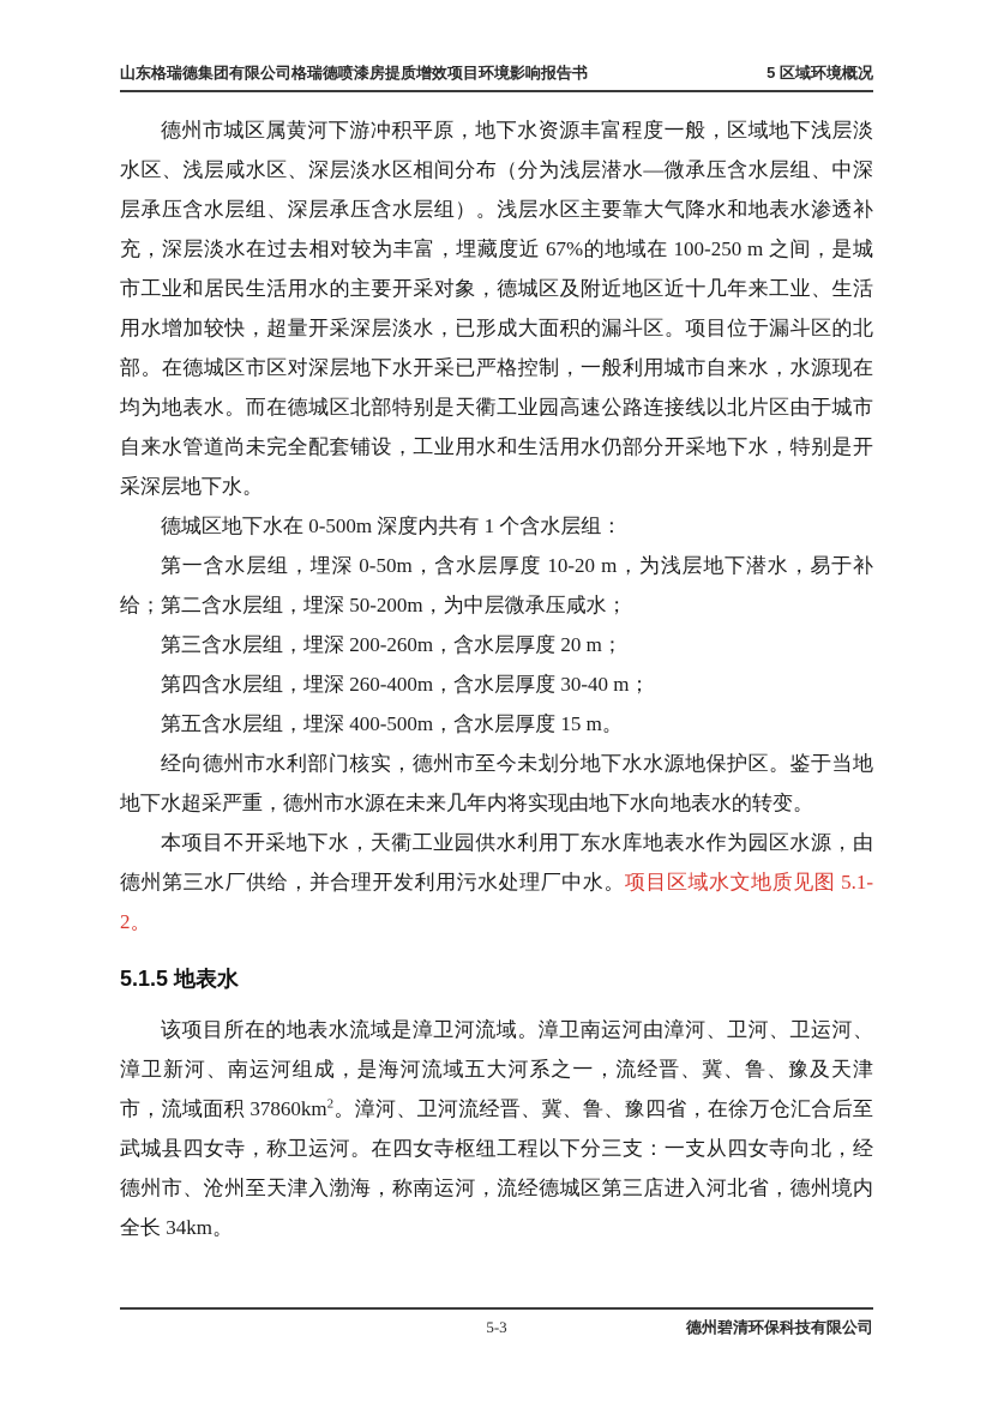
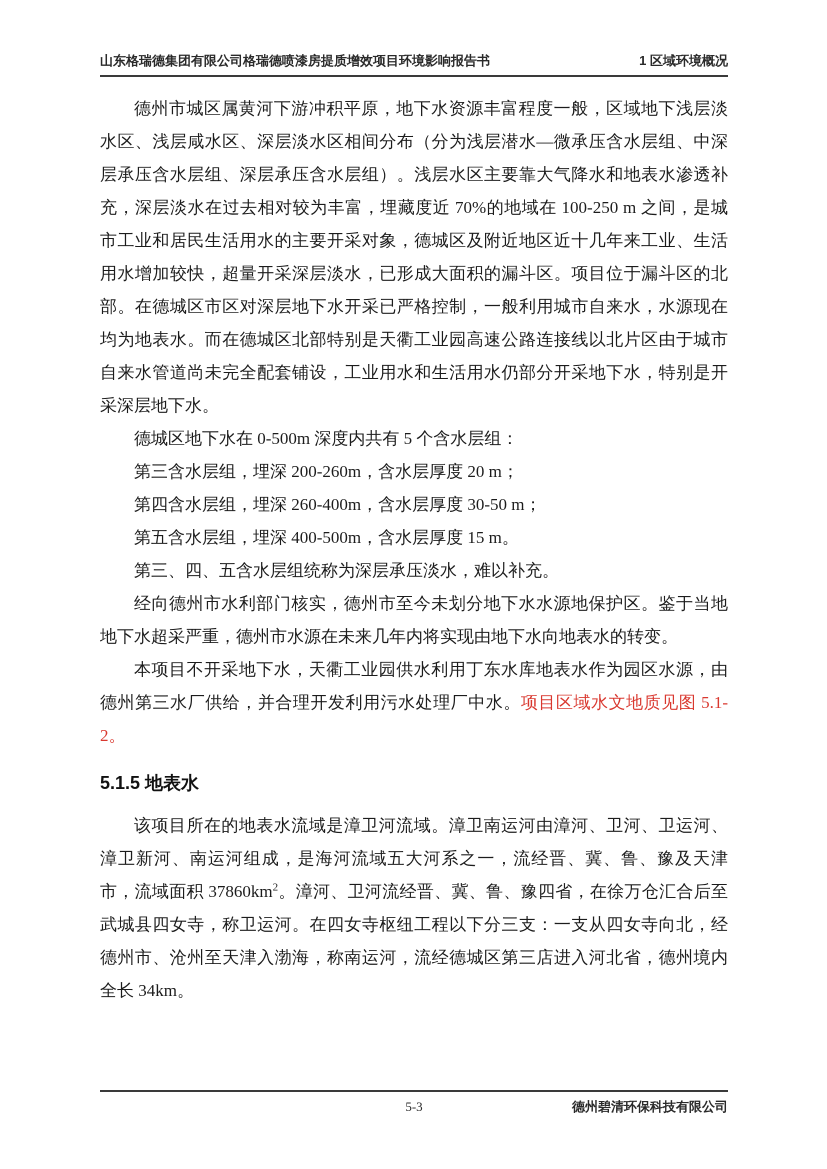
  山东格瑞德集团有限公司格瑞德喷漆房提质增效项目环境影响报告书
- 5 区域环境概况
+ 1 区域环境概况
- 德州市城区属黄河下游冲积平原，地下水资源丰富程度一般，区域地下浅层淡水区、浅层咸水区、深层淡水区相间分布（分为浅层潜水—微承压含水层组、中深层承压含水层组、深层承压含水层组）。浅层水区主要靠大气降水和地表水渗透补充，深层淡水在过去相对较为丰富，埋藏度近 67%的地域在 100-250 m 之间，是城市工业和居民生活用水的主要开采对象，德城区及附近地区近十几年来工业、生活用水增加较快，超量开采深层淡水，已形成大面积的漏斗区。项目位于漏斗区的北部。在德城区市区对深层地下水开采已严格控制，一般利用城市自来水，水源现在均为地表水。而在德城区北部特别是天衢工业园高速公路连接线以北片区由于城市自来水管道尚未完全配套铺设，工业用水和生活用水仍部分开采地下水，特别是开采深层地下水。
+ 德州市城区属黄河下游冲积平原，地下水资源丰富程度一般，区域地下浅层淡水区、浅层咸水区、深层淡水区相间分布（分为浅层潜水—微承压含水层组、中深层承压含水层组、深层承压含水层组）。浅层水区主要靠大气降水和地表水渗透补充，深层淡水在过去相对较为丰富，埋藏度近 70%的地域在 100-250 m 之间，是城市工业和居民生活用水的主要开采对象，德城区及附近地区近十几年来工业、生活用水增加较快，超量开采深层淡水，已形成大面积的漏斗区。项目位于漏斗区的北部。在德城区市区对深层地下水开采已严格控制，一般利用城市自来水，水源现在均为地表水。而在德城区北部特别是天衢工业园高速公路连接线以北片区由于城市自来水管道尚未完全配套铺设，工业用水和生活用水仍部分开采地下水，特别是开采深层地下水。
- 德城区地下水在 0-500m 深度内共有 1 个含水层组：
+ 德城区地下水在 0-500m 深度内共有 5 个含水层组：
- 第一含水层组，埋深 0-50m，含水层厚度 10-20 m，为浅层地下潜水，易于补给；第二含水层组，埋深 50-200m，为中层微承压咸水；
  第三含水层组，埋深 200-260m，含水层厚度 20 m；
- 第四含水层组，埋深 260-400m，含水层厚度 30-40 m；
+ 第四含水层组，埋深 260-400m，含水层厚度 30-50 m；
  第五含水层组，埋深 400-500m，含水层厚度 15 m。
+ 第三、四、五含水层组统称为深层承压淡水，难以补充。
  经向德州市水利部门核实，德州市至今未划分地下水水源地保护区。鉴于当地地下水超采严重，德州市水源在未来几年内将实现由地下水向地表水的转变。
  本项目不开采地下水，天衢工业园供水利用丁东水库地表水作为园区水源，由德州第三水厂供给，并合理开发利用污水处理厂中水。项目区域水文地质见图 5.1-2。
  5.1.5 地表水
  该项目所在的地表水流域是漳卫河流域。漳卫南运河由漳河、卫河、卫运河、漳卫新河、南运河组成，是海河流域五大河系之一，流经晋、冀、鲁、豫及天津市，流域面积 37860km2。漳河、卫河流经晋、冀、鲁、豫四省，在徐万仓汇合后至武城县四女寺，称卫运河。在四女寺枢纽工程以下分三支：一支从四女寺向北，经德州市、沧州至天津入渤海，称南运河，流经德城区第三店进入河北省，德州境内全长 34km。
  5-3
  德州碧清环保科技有限公司
